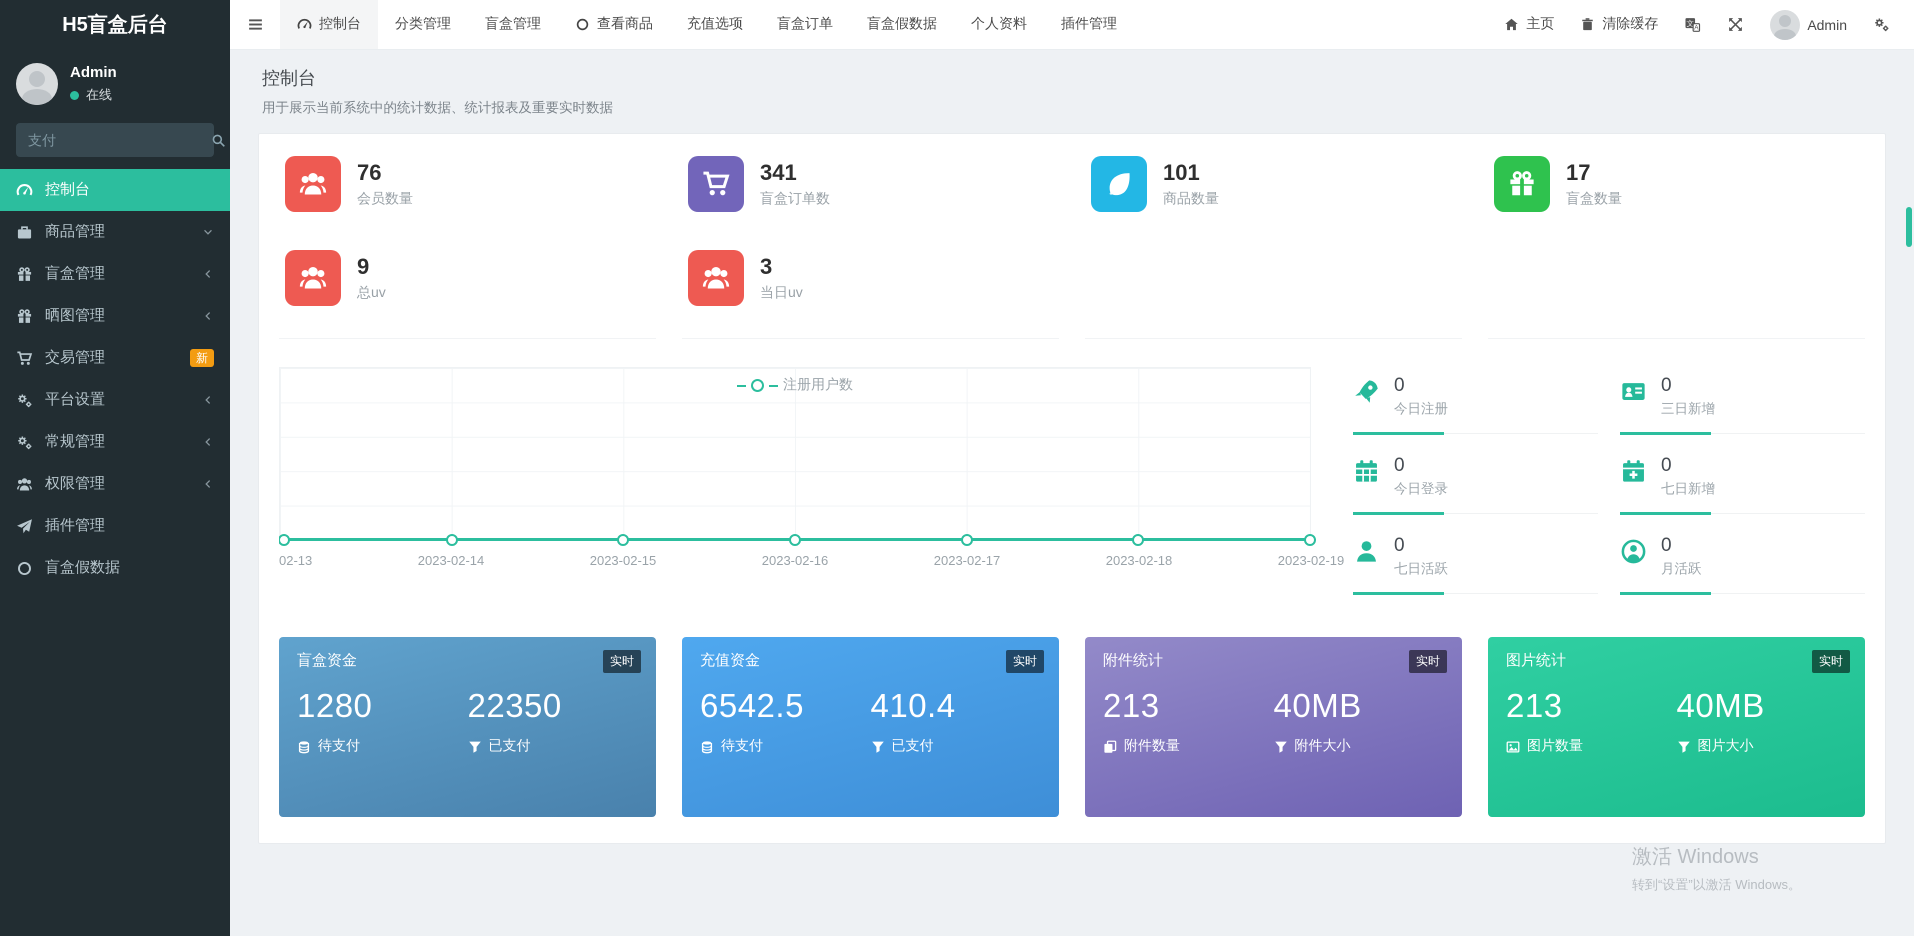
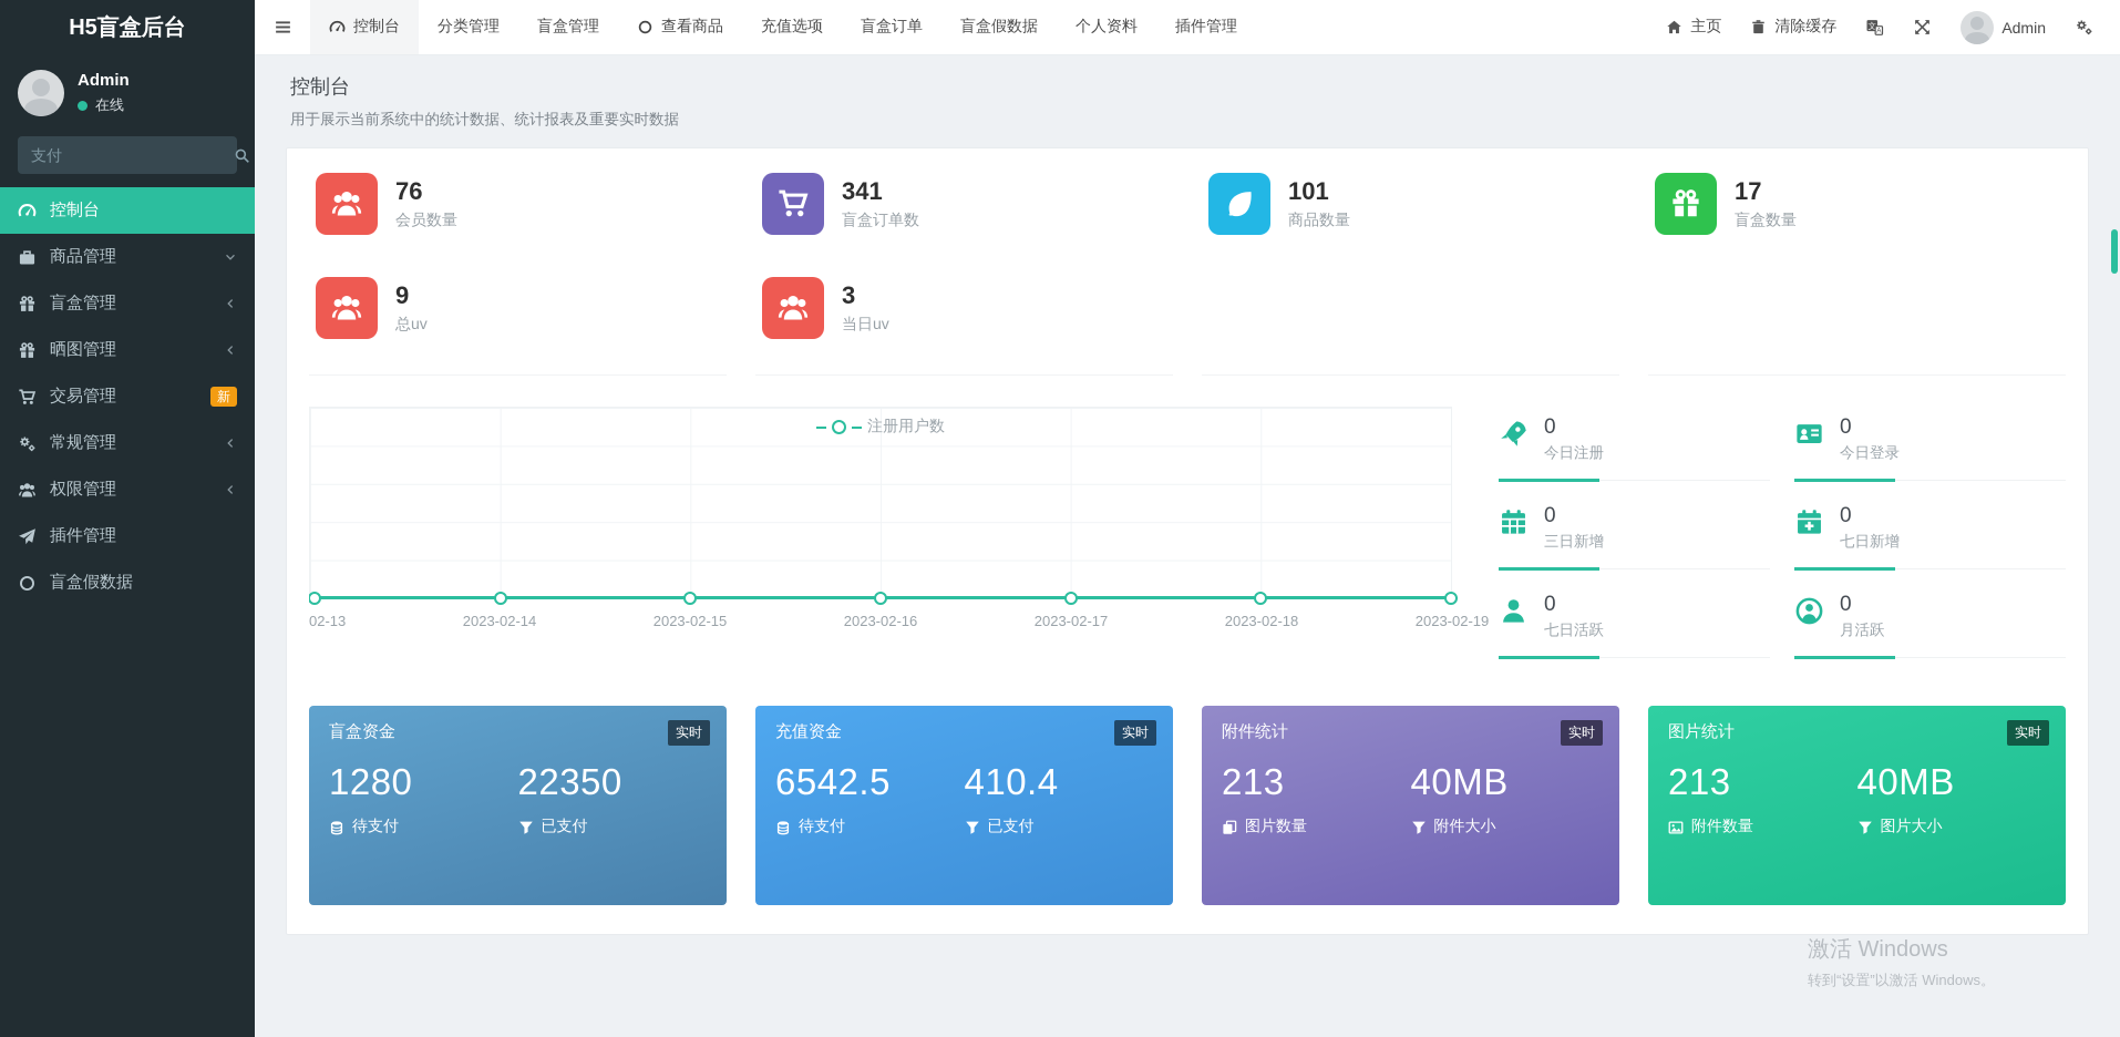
  H5盲盒后台
  Admin
  在线
  支付
  控制台
  商品管理
  盲盒管理
  晒图管理
  交易管理
  新
- 平台设置
  常规管理
  权限管理
  插件管理
  盲盒假数据
  控制台
  分类管理
  盲盒管理
  查看商品
  充值选项
  盲盒订单
  盲盒假数据
  个人资料
  插件管理
  主页
  清除缓存
  Admin
  控制台
  用于展示当前系统中的统计数据、统计报表及重要实时数据
  76
  会员数量
  341
  盲盒订单数
  101
  商品数量
  17
  盲盒数量
  9
  总uv
  3
  当日uv
  注册用户数
  02-13
  2023-02-14
  2023-02-15
  2023-02-16
  2023-02-17
  2023-02-18
  2023-02-19
  0
  今日注册
  0
- 三日新增
+ 今日登录
  0
- 今日登录
+ 三日新增
  0
  七日新增
  0
  七日活跃
  0
  月活跃
  盲盒资金
  实时
  1280
  待支付
  22350
  已支付
  充值资金
  实时
  6542.5
  待支付
  410.4
  已支付
  附件统计
  实时
  213
- 附件数量
+ 图片数量
  40MB
  附件大小
  图片统计
  实时
  213
- 图片数量
+ 附件数量
  40MB
  图片大小
  激活 Windows
  转到“设置”以激活 Windows。
